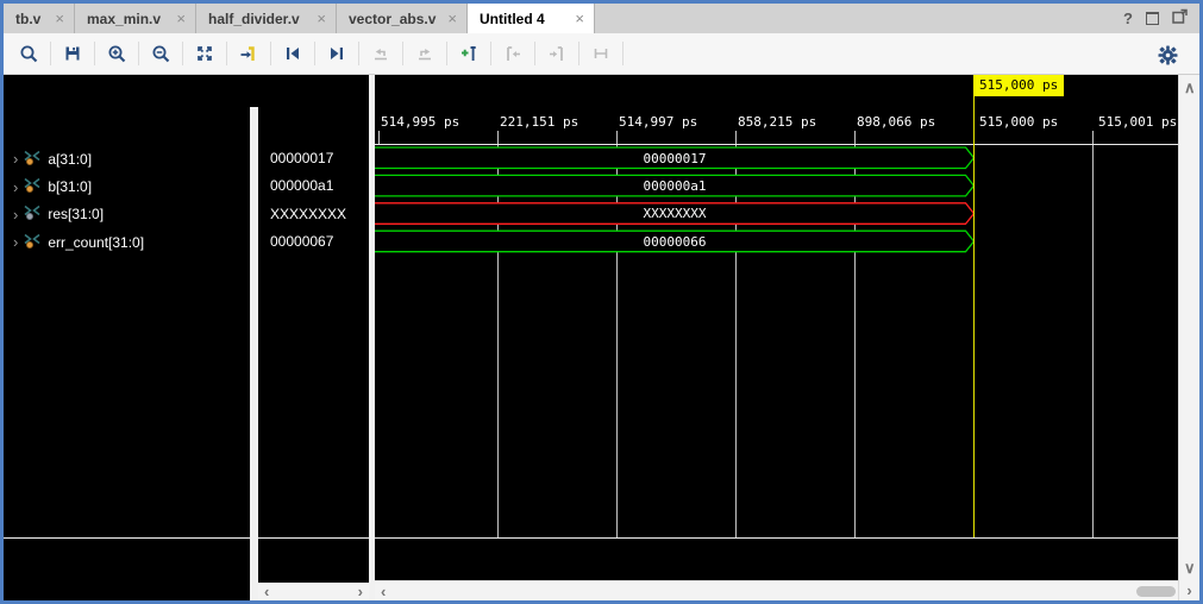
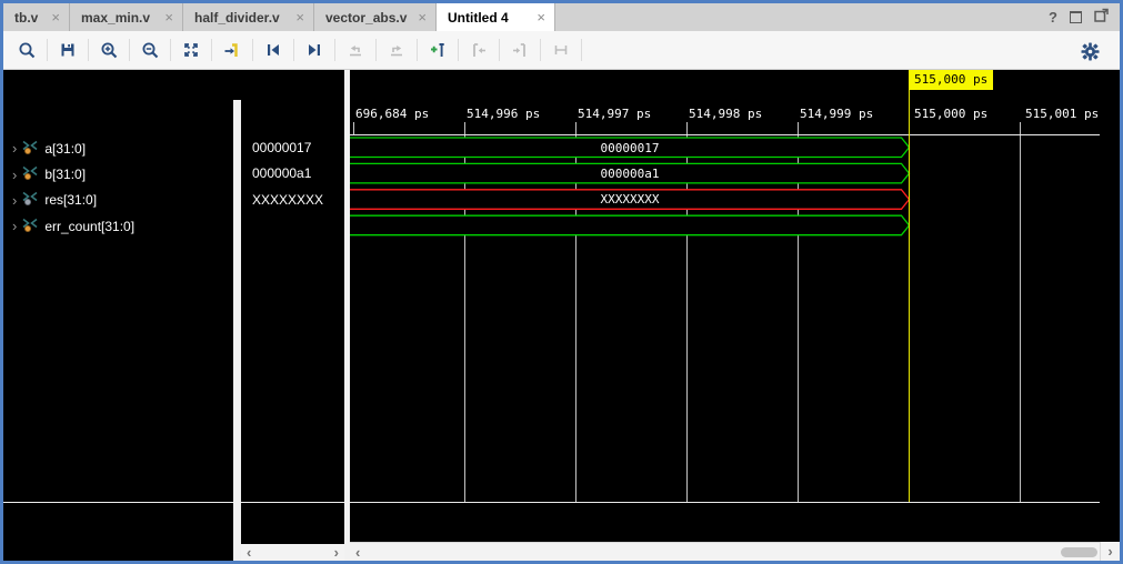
  tb.v
  ×
  max_min.v
  ×
  half_divider.v
  ×
  vector_abs.v
  ×
  Untitled 4
  ×
  ?
  ›
  a[31:0]
  ›
  b[31:0]
  ›
  res[31:0]
  ›
  err_count[31:0]
  00000017
  000000a1
  XXXXXXXX
- 00000067
  ‹
  ›
  515,000 ps
- 514,995 ps
+ 696,684 ps
- 221,151 ps
+ 514,996 ps
  514,997 ps
- 858,215 ps
+ 514,998 ps
- 898,066 ps
+ 514,999 ps
  515,000 ps
  515,001 ps
  00000017
  000000a1
  XXXXXXXX
- 00000066
  ‹
- ∧
- ∨
  ›
